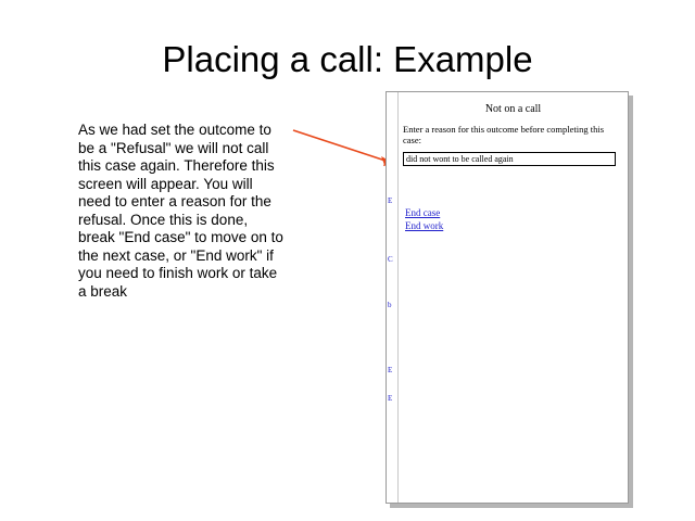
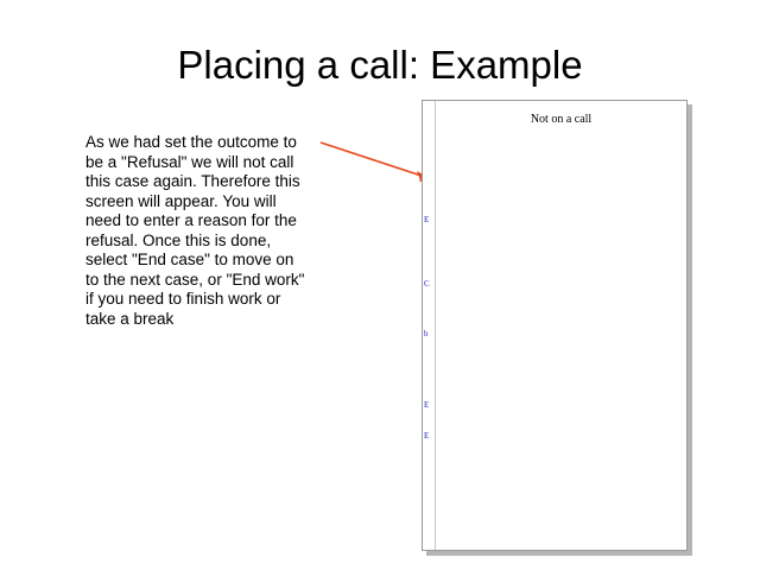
  Placing a call: Example
- As we had set the outcome to be a "Refusal" we will not call this case again. Therefore this screen will appear. You will need to enter a reason for the refusal. Once this is done, break "End case" to move on to the next case, or "End work" if you need to finish work or take a break
+ As we had set the outcome to be a "Refusal" we will not call this case again. Therefore this screen will appear. You will need to enter a reason for the refusal. Once this is done, select "End case" to move on to the next case, or "End work" if you need to finish work or take a break
  E
  C
  b
  E
  E
  Not on a call
- Enter a reason for this outcome before completing this case:
- did not wont to be called again
- End case
- End work
